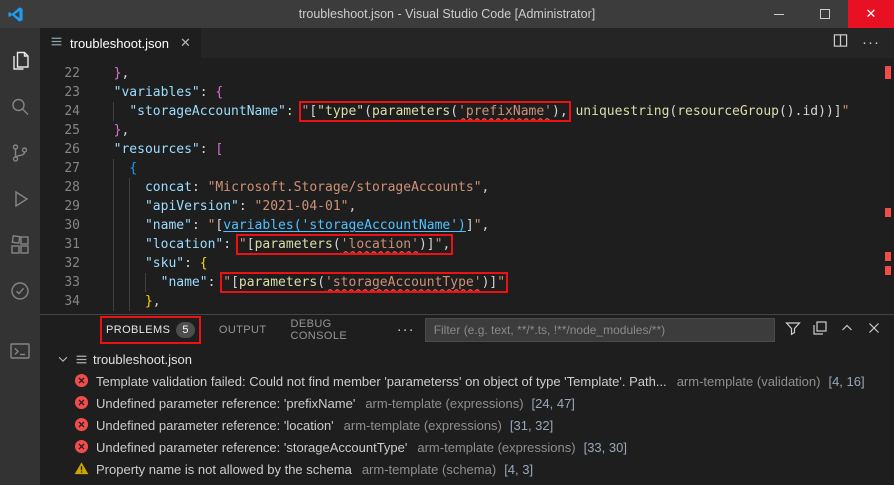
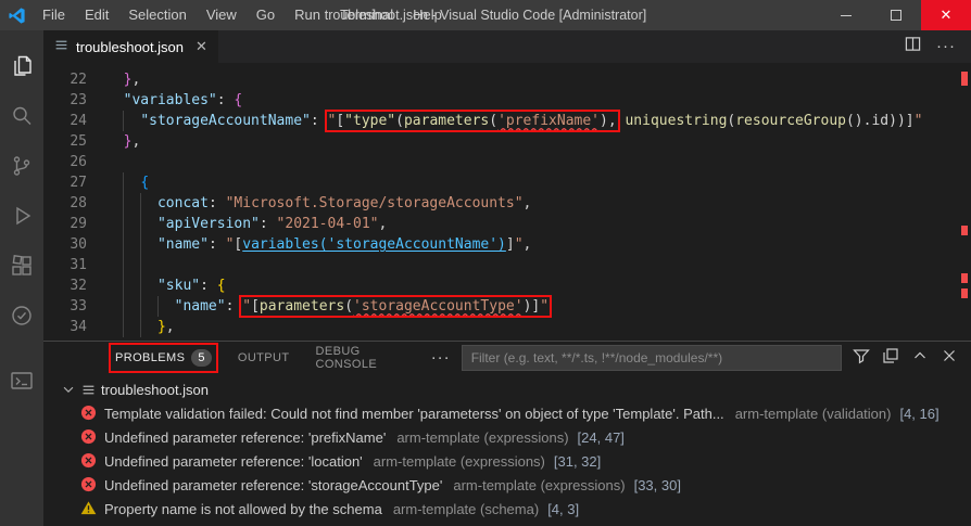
+ File
+ Edit
+ Selection
+ View
+ Go
+ Run
+ Terminal
+ Help
  troubleshoot.json - Visual Studio Code [Administrator]
  ✕
  troubleshoot.json
  ✕
  ···
  22
  },
  23
  "variables": {
  24
  "storageAccountName": "["type"(parameters('prefixName'), uniquestring(resourceGroup().id))]"
  25
  },
  26
- "resources": [
  27
  {
  28
  concat: "Microsoft.Storage/storageAccounts",
  29
  "apiVersion": "2021-04-01",
  30
  "name": "[variables('storageAccountName')]",
  31
- "location": "[parameters('location')]",
  32
  "sku": {
  33
  "name": "[parameters('storageAccountType')]"
  34
  },
  PROBLEMS
  5
  OUTPUT
  DEBUG CONSOLE
  ···
  Filter (e.g. text, **/*.ts, !**/node_modules/**)
  troubleshoot.json
  Template validation failed: Could not find member 'parameterss' on object of type 'Template'. Path...
  arm-template (validation)
  [4, 16]
  Undefined parameter reference: 'prefixName'
  arm-template (expressions)
  [24, 47]
  Undefined parameter reference: 'location'
  arm-template (expressions)
  [31, 32]
  Undefined parameter reference: 'storageAccountType'
  arm-template (expressions)
  [33, 30]
  Property name is not allowed by the schema
  arm-template (schema)
  [4, 3]
